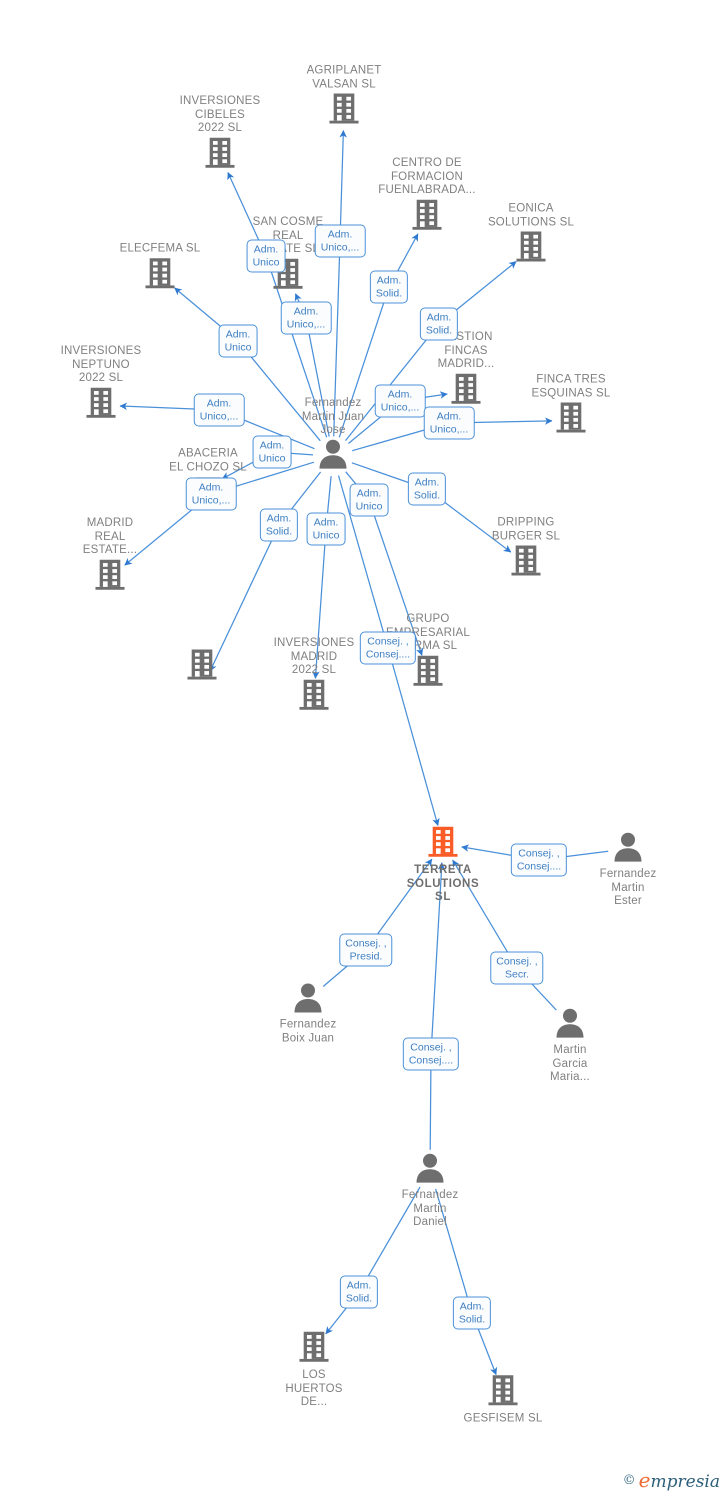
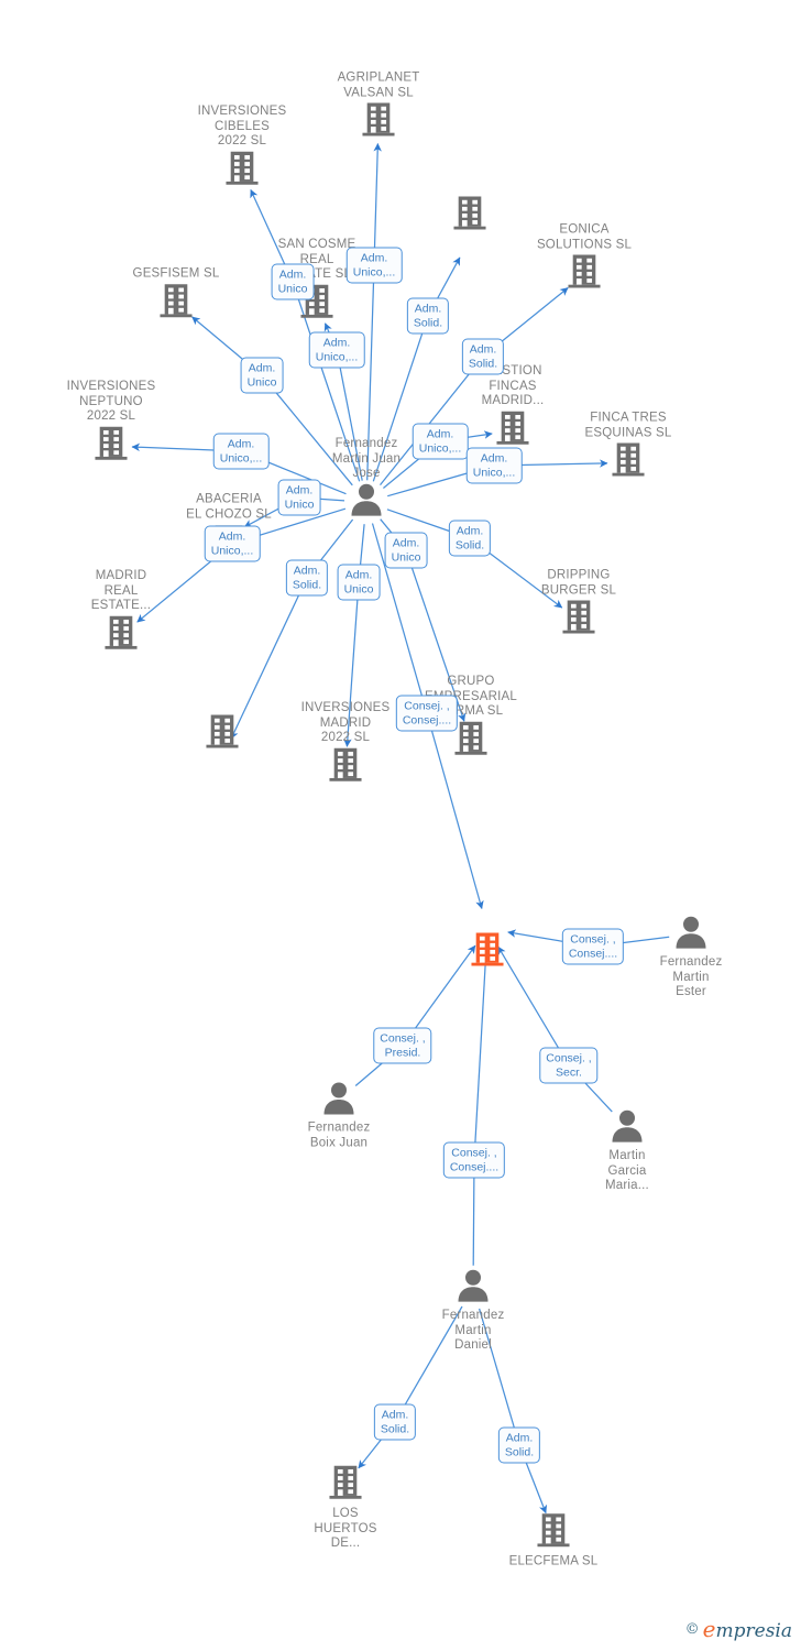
  AGRIPLANET
  VALSAN SL
  INVERSIONES
  CIBELES
  2022 SL
- CENTRO DE
- FORMACION
- FUENLABRADA...
  EONICA
  SOLUTIONS SL
  SAN COSME
  REAL
- ELECFEMA SL
+ GESFISEM SL
  STION
  FINCAS
  MADRID...
  INVERSIONES
  NEPTUNO
  2022 SL
  FINCA TRES
  ESQUINAS SL
  ABACERIA
  EL CHOZO SL
  MADRID
  REAL
  ESTATE...
  DRIPPING
  BURGER SL
  GRUPO
  RESARIAL
  RMA SL
  INVERSIONES
  MADRID
  2022 SL
  Fernandez
  Martin Juan
  Jose
- TERRETA
- SOLUTIONS
- SL
  Fernandez
  Martin
  Ester
  Fernandez
  Boix Juan
  Martin
  Garcia
  Maria...
  Fernandez
  Martin
  Daniel
  LOS
  HUERTOS
  DE...
- GESFISEM SL
+ ELECFEMA SL
  Adm.
  Unico
  Adm.
  Unico,...
  Adm.
  Solid.
  Adm.
  Unico,...
  Adm.
  Solid.
  Adm.
  Unico
  Adm.
  Unico,...
  Adm.
  Unico,...
  Adm.
  Unico,...
  Adm.
  Unico
  Adm.
  Solid.
  Adm.
  Unico,...
  Adm.
  Unico
  Adm.
  Solid.
  Adm.
  Unico
  Consej. ,
  Consej....
  Consej. ,
  Consej....
  Consej. ,
  Presid.
  Consej. ,
  Secr.
  Consej. ,
  Consej....
  Adm.
  Solid.
  Adm.
  Solid.
  ©
  empresia
